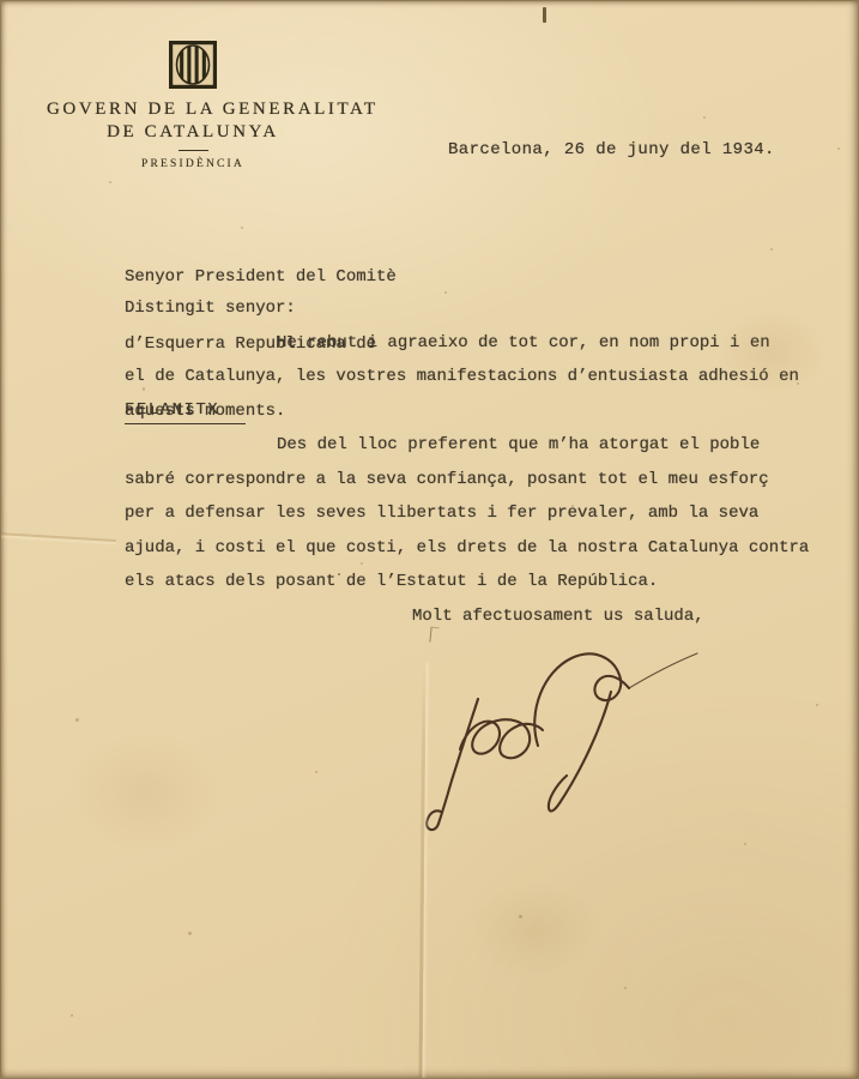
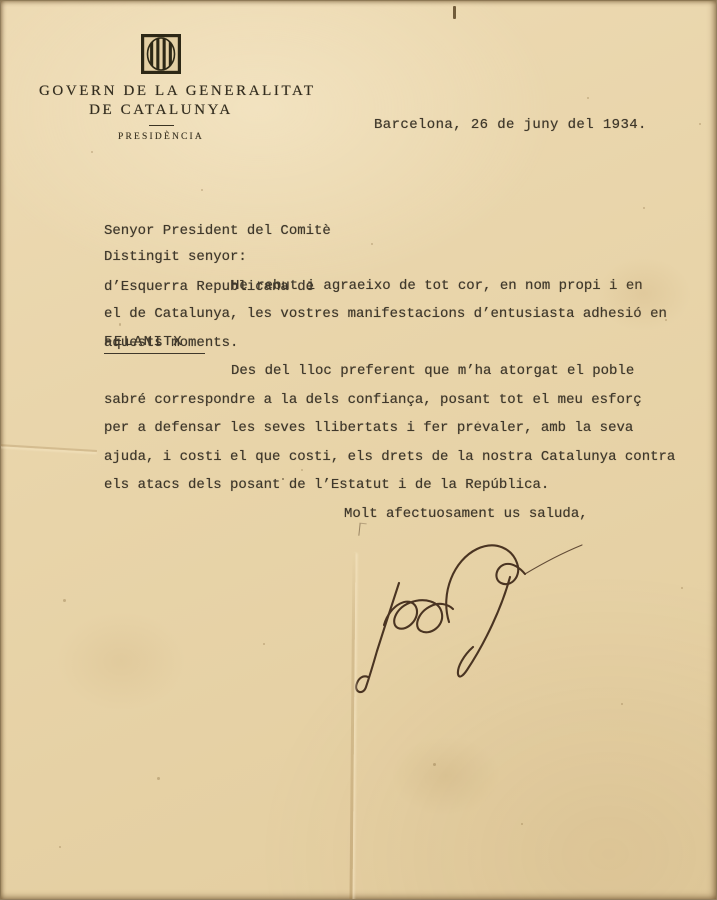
  GOVERN DE LA GENERALITAT
  DE CATALUNYA
  PRESIDÈNCIA
  Barcelona, 26 de juny del 1934.
  Senyor President del Comitè
  d’Esquerra Republicana de
  FELANITX
  Distingit senyor:
  He rebut i agraeixo de tot cor, en nom prop
  el de Catalunya, les vostres manifestacions d’entusiasta ad
  aquests moments.
  Des del lloc preferent que m’ha atorgat el poble
- sabré correspondre a la seva confiança, posant tot el meu esforç
+ sabré correspondre a la dels confiança, posant tot el meu esforç
  per a defensar les seves llibertats i fer prevaler, amb la seva
  ajuda, i costi el que costi, els drets de la nostra Catalunya contra
  els atacs dels posant de l’Estatut i de la República.
  Molt afectuosament us saluda,
